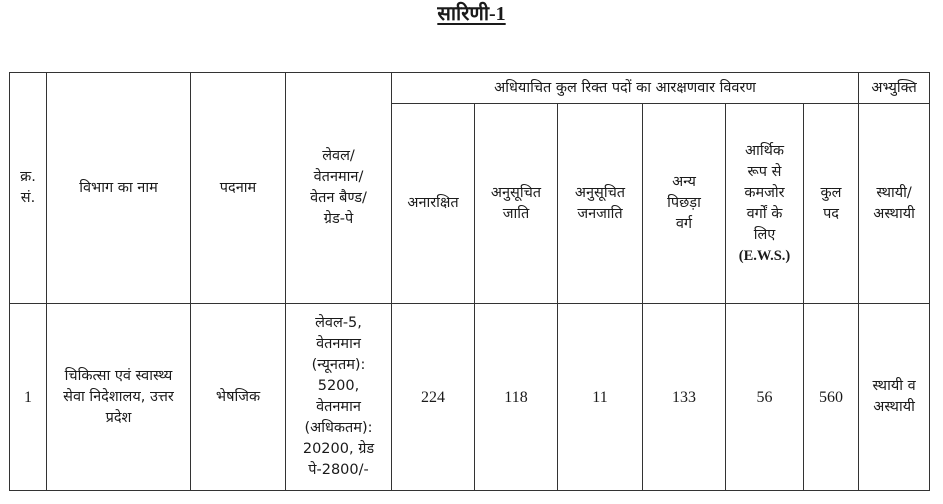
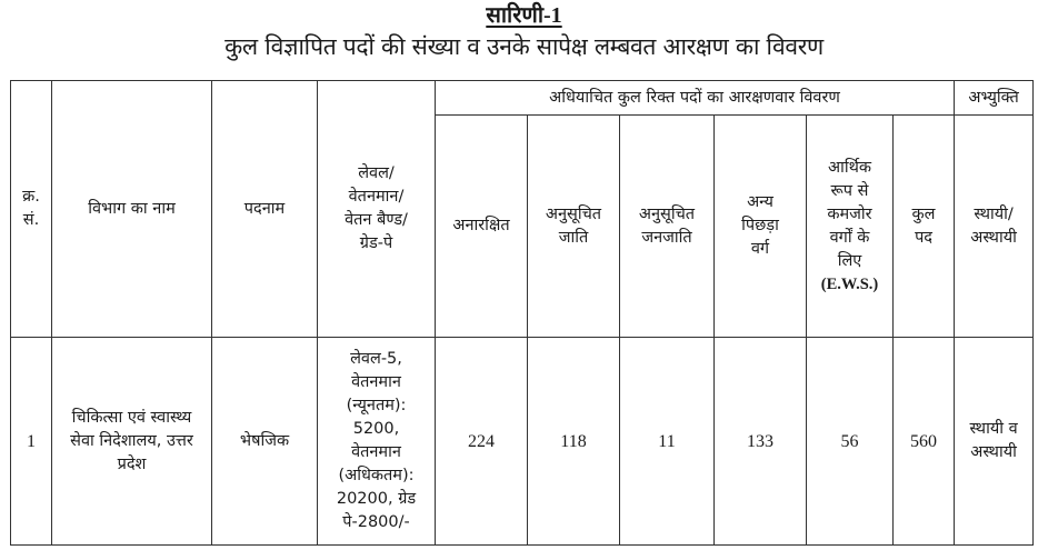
  सारिणी-1
+ कुल विज्ञापित पदों की संख्या व उनके सापेक्ष लम्बवत आरक्षण का विवरण
  क्र. सं.	विभाग का नाम	पदनाम	लेवल/ वेतनमान/ वेतन बैण्ड/ ग्रेड-पे	अधियाचित कुल रिक्त पदों का आरक्षणवार विवरण	अभ्युक्ति
  अनारक्षित	अनुसूचित जाति	अनुसूचित जनजाति	अन्य पिछड़ा वर्ग	आर्थिक रूप से कमजोर वर्गों के लिए (E.W.S.)	कुल पद	स्थायी/ अस्थायी
  1	चिकित्सा एवं स्वास्थ्य सेवा निदेशालय, उत्तर प्रदेश	भेषजिक	लेवल-5, वेतनमान (न्यूनतम): 5200, वेतनमान (अधिकतम): 20200, ग्रेड पे-2800/-	224	118	11	133	56	560	स्थायी व अस्थायी
